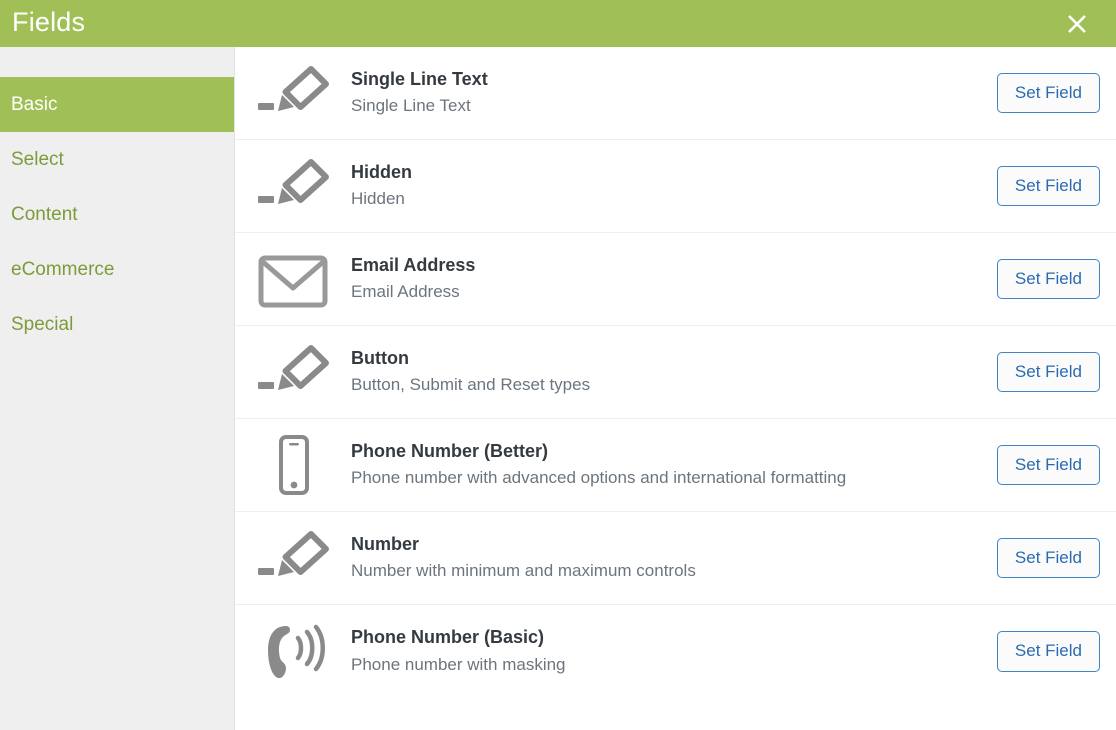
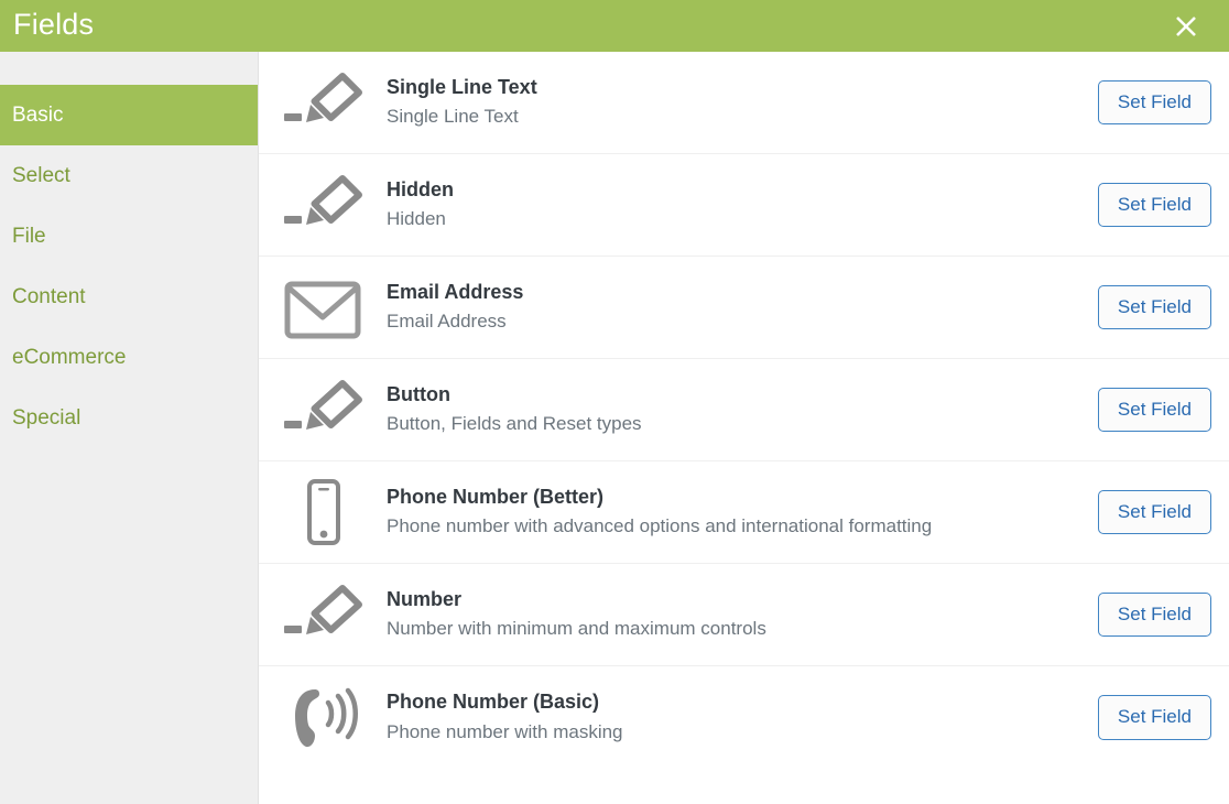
  Fields
  Basic
  Select
+ File
  Content
  eCommerce
  Special
  Single Line Text
  Single Line Text
  Set Field
  Hidden
  Hidden
  Set Field
  Email Address
  Email Address
  Set Field
  Button
- Button, Submit and Reset types
+ Button, Fields and Reset types
  Set Field
  Phone Number (Better)
  Phone number with advanced options and international formatting
  Set Field
  Number
  Number with minimum and maximum controls
  Set Field
  Phone Number (Basic)
  Phone number with masking
  Set Field
